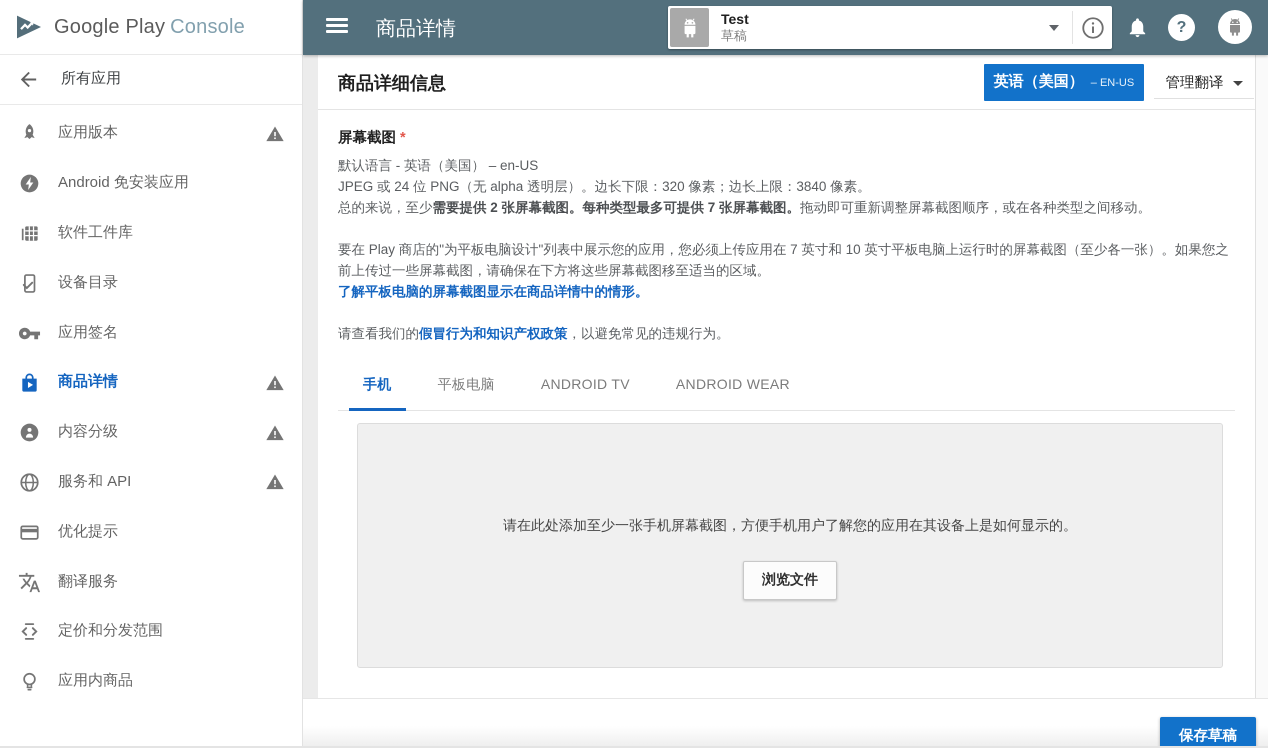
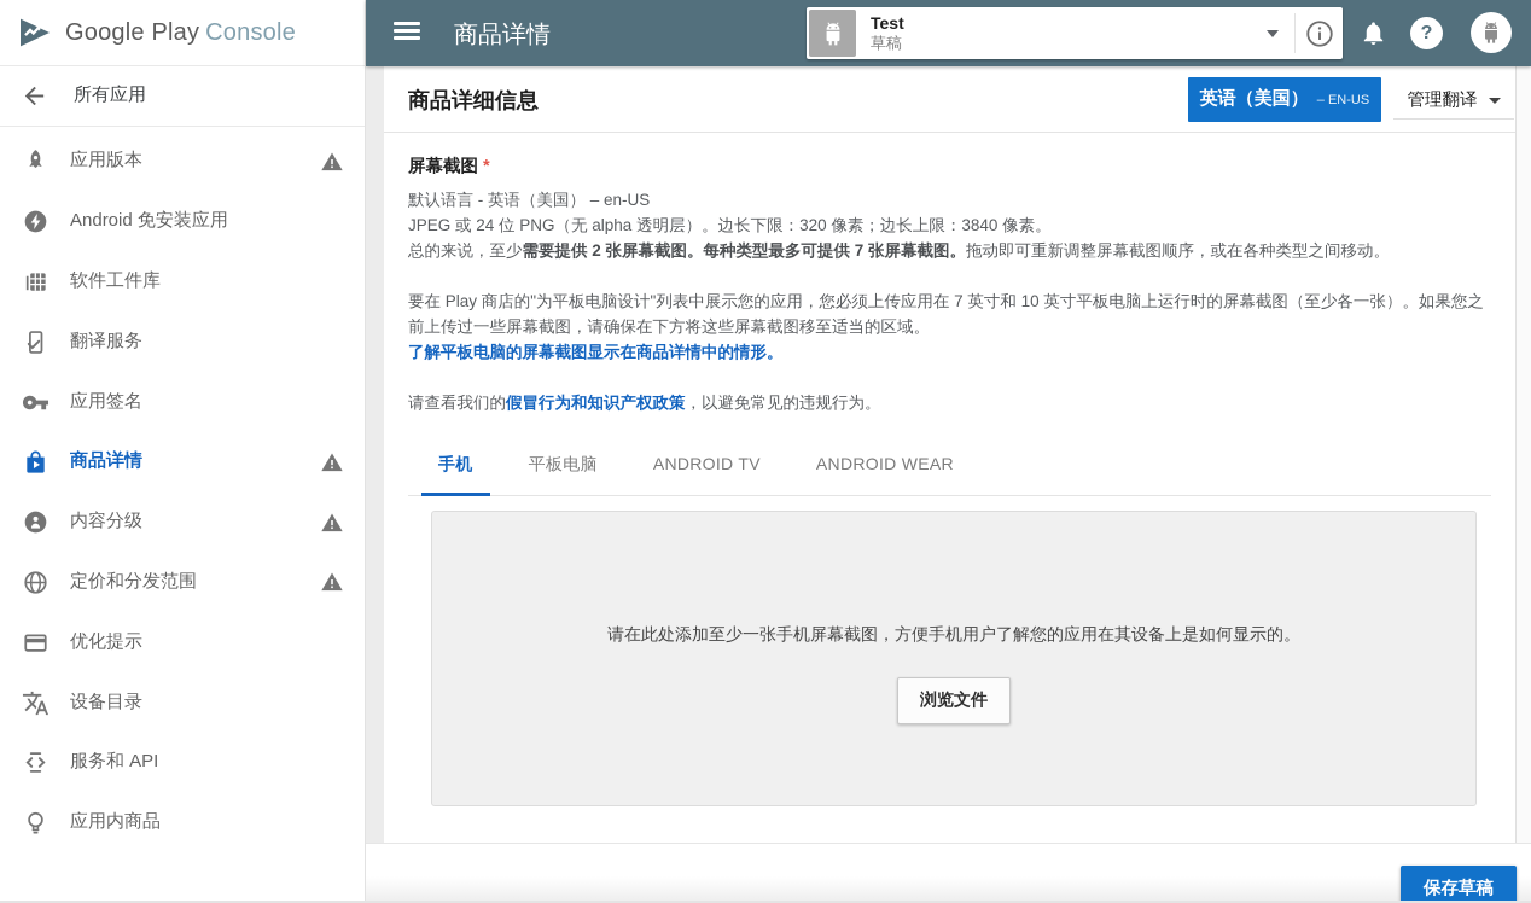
  Google Play Console
  所有应用
  应用版本
  Android 免安装应用
  软件工件库
- 设备目录
+ 翻译服务
  应用签名
  商品详情
  内容分级
- 服务和 API
+ 定价和分发范围
  优化提示
- 翻译服务
+ 设备目录
- 定价和分发范围
+ 服务和 API
  应用内商品
  商品详情
  Test
  草稿
  ?
  商品详细信息
  英语（美国）
  – EN-US
  管理翻译
  屏幕截图 *
  默认语言 - 英语（美国） – en-US
  JPEG 或 24 位 PNG（无 alpha 透明层）。边长下限：320 像素；边长上限：3840 像素。
  总的来说，至少需要提供 2 张屏幕截图。每种类型最多可提供 7 张屏幕截图。拖动即可重新调整屏幕截图顺序，或在各种类型之间移动。
  要在 Play 商店的"为平板电脑设计"列表中展示您的应用，您必须上传应用在 7 英寸和 10 英寸平板电脑上运行时的屏幕截图（至少各一张）。如果您之前上传过一些屏幕截图，请确保在下方将这些屏幕截图移至适当的区域。
  了解平板电脑的屏幕截图显示在商品详情中的情形。
  请查看我们的假冒行为和知识产权政策，以避免常见的违规行为。
  手机
  平板电脑
  ANDROID TV
  ANDROID WEAR
  请在此处添加至少一张手机屏幕截图，方便手机用户了解您的应用在其设备上是如何显示的。
  浏览文件
  保存草稿
